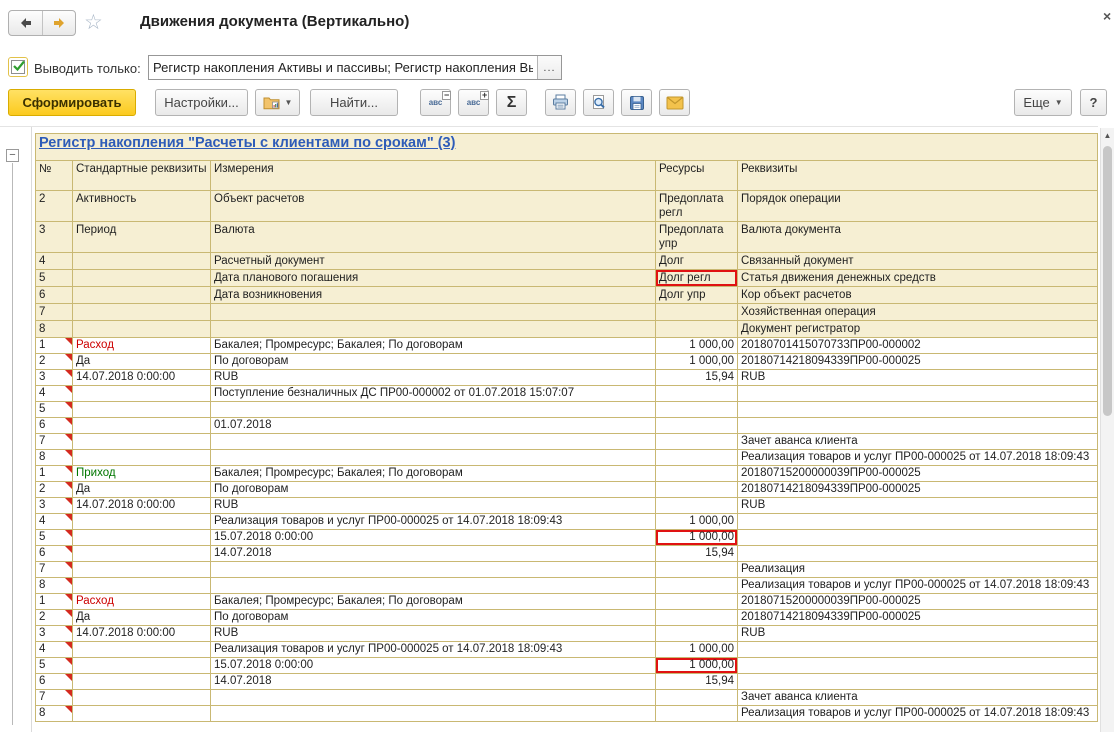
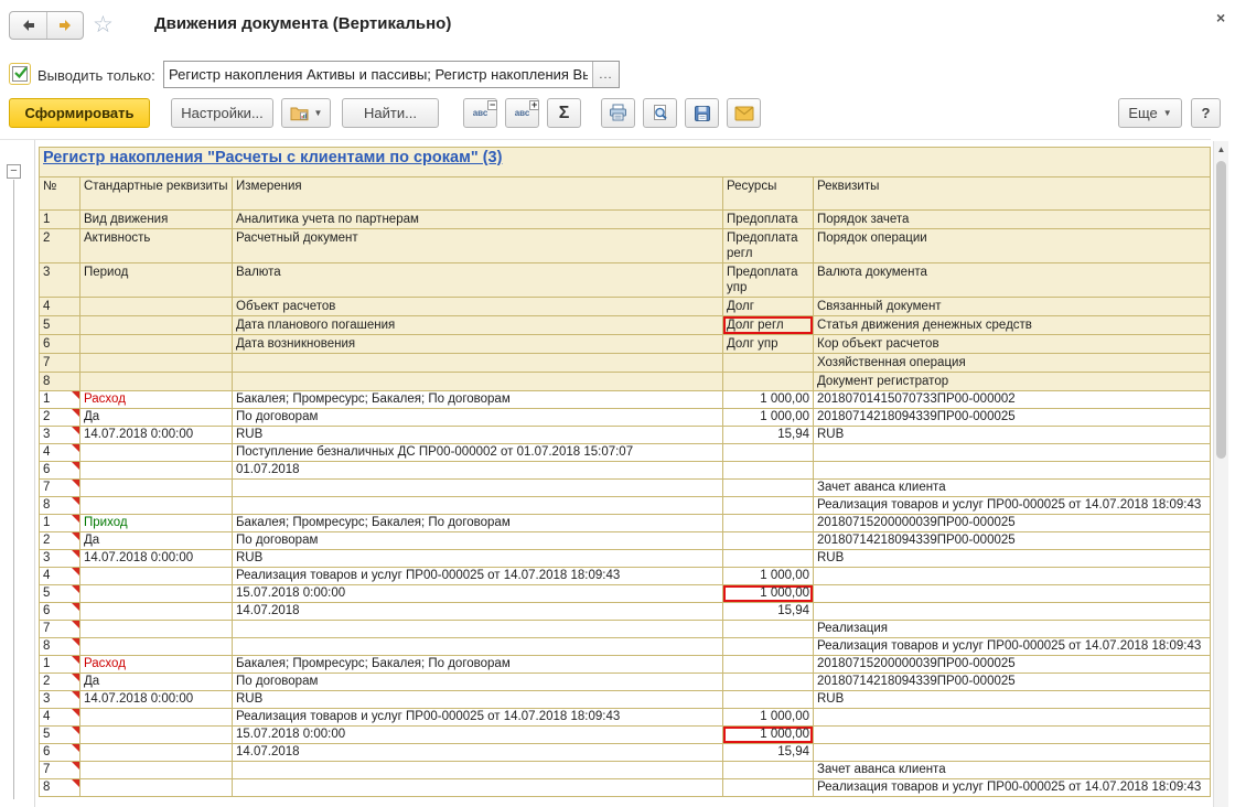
  ☆
  Движения документа (Вертикально)
  ×
  Выводить только:
  Регистр накопления Активы и пассивы; Регистр накопления Вы
  ...
  Сформировать
  Настройки...
  ▼
  Найти...
  авс
  −
  авс
  +
  Σ
  Еще
  ▼
  ?
  −
  Регистр накопления "Расчеты с клиентами по срокам" (3)
  №	Стандартные реквизиты	Измерения	Ресурсы	Реквизиты
+ 1	Вид движения	Аналитика учета по партнерам	Предоплата	Порядок зачета
- 2	Активность	Объект расчетов	Предоплата регл	Порядок операции
+ 2	Активность	Расчетный документ	Предоплата регл	Порядок операции
  3	Период	Валюта	Предоплата упр	Валюта документа
- 4		Расчетный документ	Долг	Связанный документ
+ 4		Объект расчетов	Долг	Связанный документ
  5		Дата планового погашения	Долг регл	Статья движения денежных средств
  6		Дата возникновения	Долг упр	Кор объект расчетов
  7				Хозяйственная операция
  8				Документ регистратор
  1	Расход	Бакалея; Промресурс; Бакалея; По договорам	1 000,00	20180701415070733ПР00-000002
  2	Да	По договорам	1 000,00	20180714218094339ПР00-000025
  3	14.07.2018 0:00:00	RUB	15,94	RUB
  4		Поступление безналичных ДС ПР00-000002 от 01.07.2018 15:07:07
- 5
  6		01.07.2018
  7				Зачет аванса клиента
  8				Реализация товаров и услуг ПР00-000025 от 14.07.2018 18:09:43
  1	Приход	Бакалея; Промресурс; Бакалея; По договорам		20180715200000039ПР00-000025
  2	Да	По договорам		20180714218094339ПР00-000025
  3	14.07.2018 0:00:00	RUB		RUB
  4		Реализация товаров и услуг ПР00-000025 от 14.07.2018 18:09:43	1 000,00
  5		15.07.2018 0:00:00	1 000,00
  6		14.07.2018	15,94
  7				Реализация
  8				Реализация товаров и услуг ПР00-000025 от 14.07.2018 18:09:43
  1	Расход	Бакалея; Промресурс; Бакалея; По договорам		20180715200000039ПР00-000025
  2	Да	По договорам		20180714218094339ПР00-000025
  3	14.07.2018 0:00:00	RUB		RUB
  4		Реализация товаров и услуг ПР00-000025 от 14.07.2018 18:09:43	1 000,00
  5		15.07.2018 0:00:00	1 000,00
  6		14.07.2018	15,94
  7				Зачет аванса клиента
  8				Реализация товаров и услуг ПР00-000025 от 14.07.2018 18:09:43
  ▲
